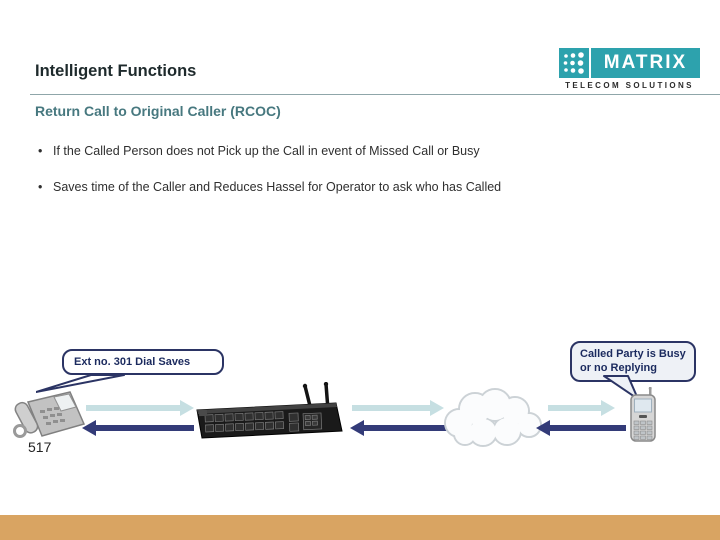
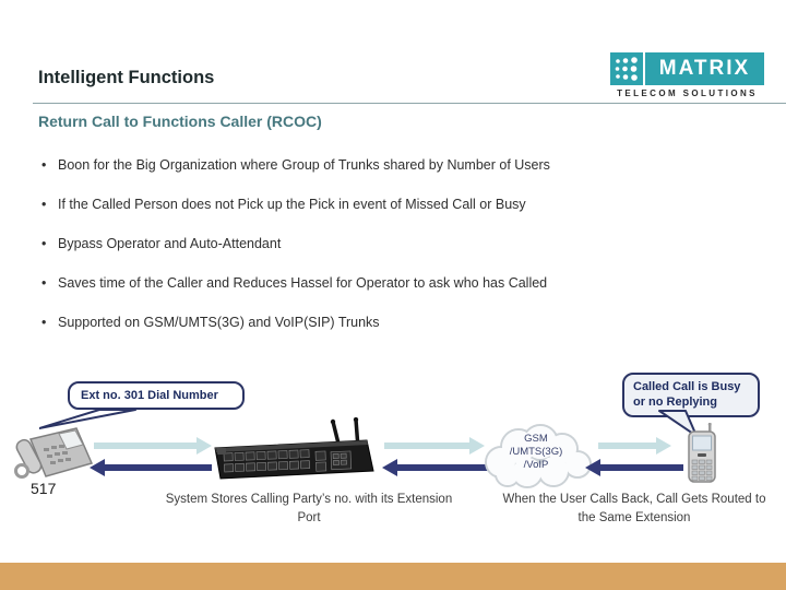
  Intelligent Functions
- Return Call to Original Caller (RCOC)
+ Return Call to Functions Caller (RCOC)
  MATRIX
  TELECOM SOLUTIONS
+ Boon for the Big Organization where Group of Trunks shared by Number of Users
- If the Called Person does not Pick up the Call in event of Missed Call or Busy
+ If the Called Person does not Pick up the Pick in event of Missed Call or Busy
+ Bypass Operator and Auto-Attendant
  Saves time of the Caller and Reduces Hassel for Operator to ask who has Called
+ Supported on GSM/UMTS(3G) and VoIP(SIP) Trunks
- Ext no. 301 Dial Saves
+ Ext no. 301 Dial Number
- Called Party is Busy or no Replying
+ Called Call is Busy or no Replying
  517
+ GSM
+ /UMTS(3G)
+ /VoIP
+ System Stores Calling Party’s no. with its Extension Port
+ When the User Calls Back, Call Gets Routed to the Same Extension
